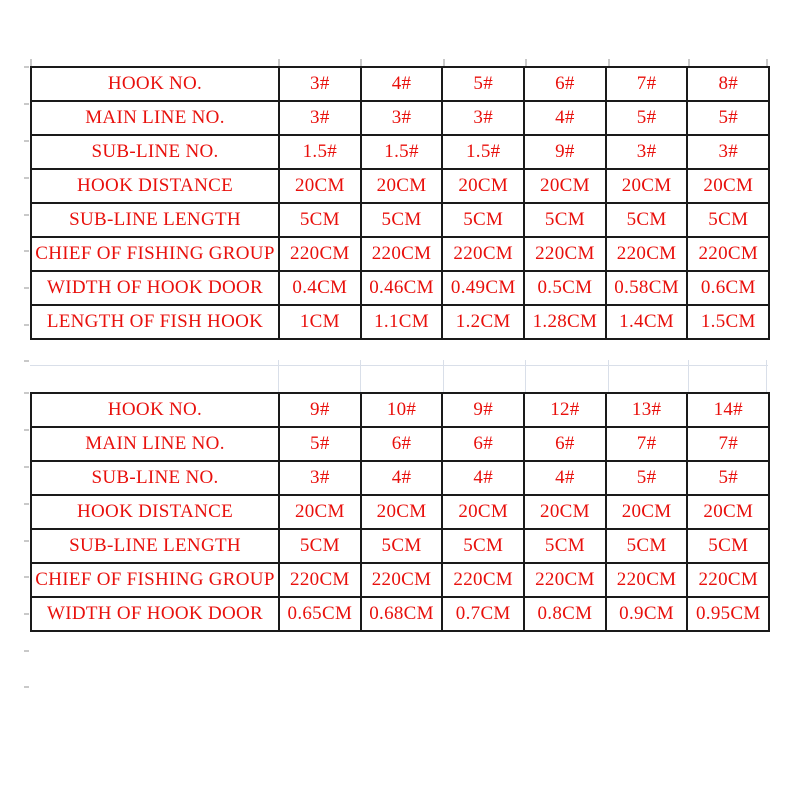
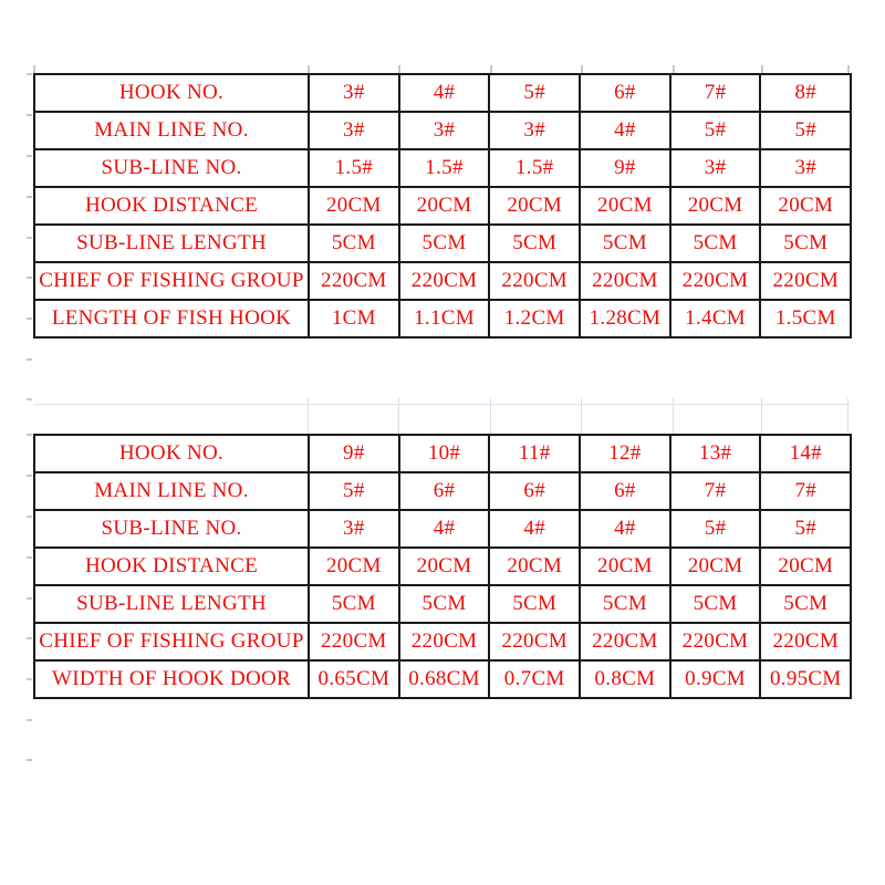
  HOOK NO.	3#	4#	5#	6#	7#	8#
  MAIN LINE NO.	3#	3#	3#	4#	5#	5#
  SUB-LINE NO.	1.5#	1.5#	1.5#	9#	3#	3#
  HOOK DISTANCE	20CM	20CM	20CM	20CM	20CM	20CM
  SUB-LINE LENGTH	5CM	5CM	5CM	5CM	5CM	5CM
  CHIEF OF FISHING GROUP	220CM	220CM	220CM	220CM	220CM	220CM
- WIDTH OF HOOK DOOR	0.4CM	0.46CM	0.49CM	0.5CM	0.58CM	0.6CM
  LENGTH OF FISH HOOK	1CM	1.1CM	1.2CM	1.28CM	1.4CM	1.5CM
- HOOK NO.	9#	10#	9#	12#	13#	14#
+ HOOK NO.	9#	10#	11#	12#	13#	14#
  MAIN LINE NO.	5#	6#	6#	6#	7#	7#
  SUB-LINE NO.	3#	4#	4#	4#	5#	5#
  HOOK DISTANCE	20CM	20CM	20CM	20CM	20CM	20CM
  SUB-LINE LENGTH	5CM	5CM	5CM	5CM	5CM	5CM
  CHIEF OF FISHING GROUP	220CM	220CM	220CM	220CM	220CM	220CM
  WIDTH OF HOOK DOOR	0.65CM	0.68CM	0.7CM	0.8CM	0.9CM	0.95CM
